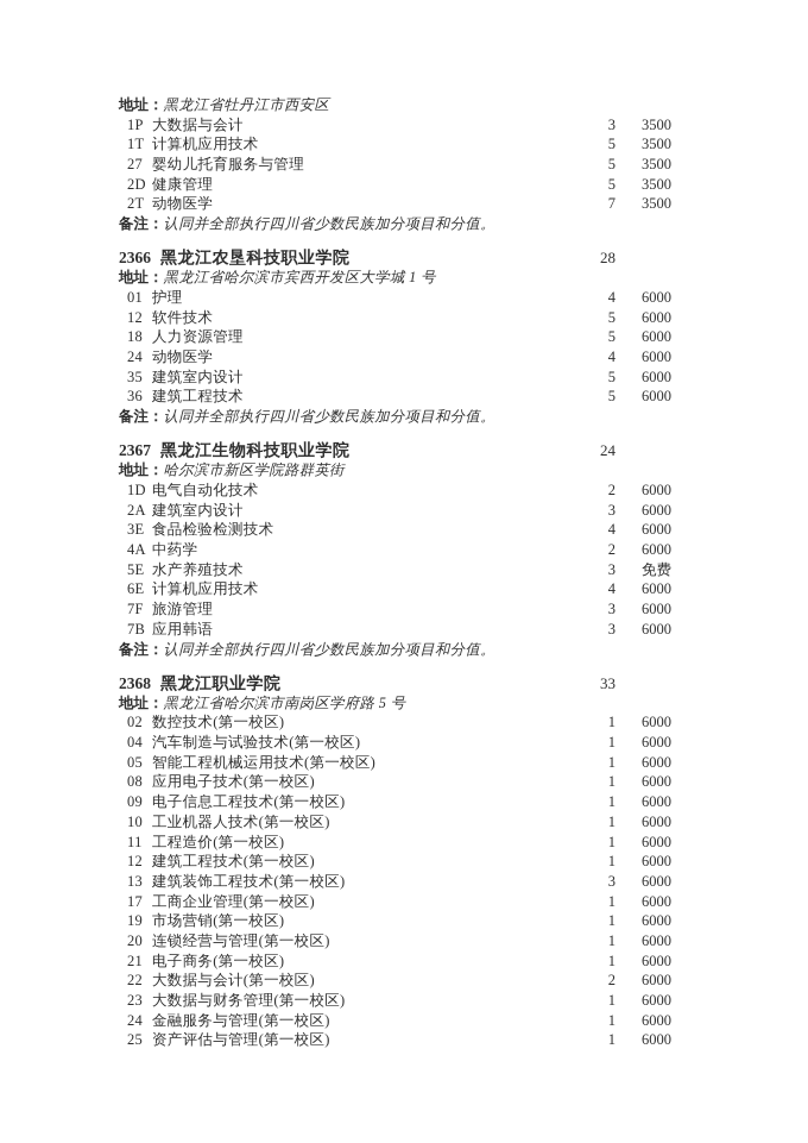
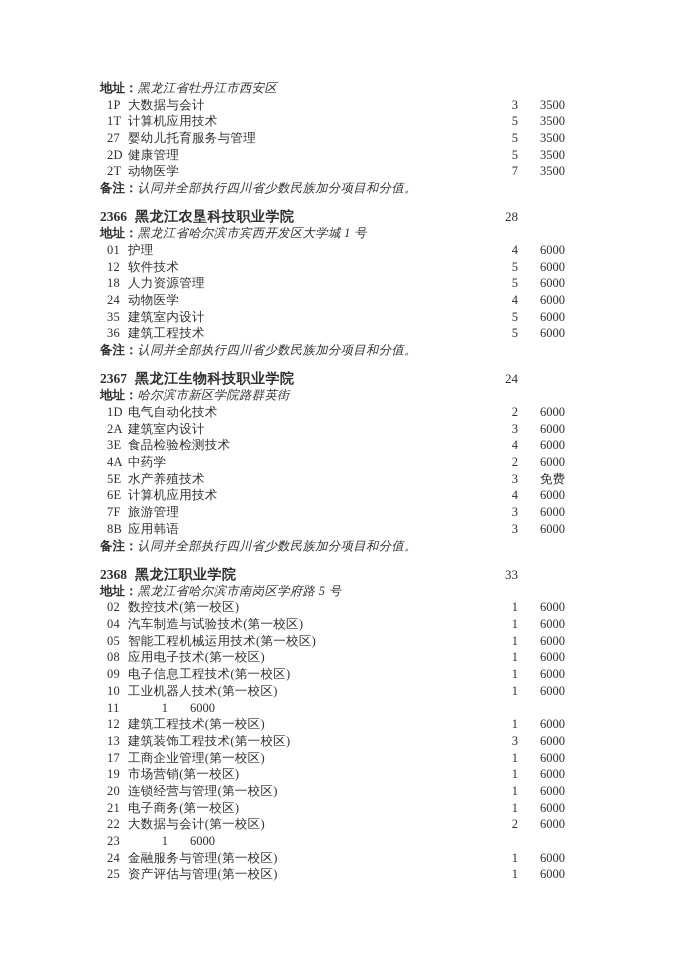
  地址：黑龙江省牡丹江市西安区
  1P
  大数据与会计
  3
  3500
  1T
  计算机应用技术
  5
  3500
  27
  婴幼儿托育服务与管理
  5
  3500
  2D
  健康管理
  5
  3500
  2T
  动物医学
  7
  3500
  备注：认同并全部执行四川省少数民族加分项目和分值。
  2366
  黑龙江农垦科技职业学院
  28
  地址：黑龙江省哈尔滨市宾西开发区大学城 1 号
  01
  护理
  4
  6000
  12
  软件技术
  5
  6000
  18
  人力资源管理
  5
  6000
  24
  动物医学
  4
  6000
  35
  建筑室内设计
  5
  6000
  36
  建筑工程技术
  5
  6000
  备注：认同并全部执行四川省少数民族加分项目和分值。
  2367
  黑龙江生物科技职业学院
  24
  地址：哈尔滨市新区学院路群英街
  1D
  电气自动化技术
  2
  6000
  2A
  建筑室内设计
  3
  6000
  3E
  食品检验检测技术
  4
  6000
  4A
  中药学
  2
  6000
  5E
  水产养殖技术
  3
  免费
  6E
  计算机应用技术
  4
  6000
  7F
  旅游管理
  3
  6000
- 7B
+ 8B
  应用韩语
  3
  6000
  备注：认同并全部执行四川省少数民族加分项目和分值。
  2368
  黑龙江职业学院
  33
  地址：黑龙江省哈尔滨市南岗区学府路 5 号
  02
  数控技术(第一校区)
  1
  6000
  04
  汽车制造与试验技术(第一校区)
  1
  6000
  05
  智能工程机械运用技术(第一校区)
  1
  6000
  08
  应用电子技术(第一校区)
  1
  6000
  09
  电子信息工程技术(第一校区)
  1
  6000
  10
  工业机器人技术(第一校区)
  1
  6000
  11
- 工程造价(第一校区)
  1
  6000
  12
  建筑工程技术(第一校区)
  1
  6000
  13
  建筑装饰工程技术(第一校区)
  3
  6000
  17
  工商企业管理(第一校区)
  1
  6000
  19
  市场营销(第一校区)
  1
  6000
  20
  连锁经营与管理(第一校区)
  1
  6000
  21
  电子商务(第一校区)
  1
  6000
  22
  大数据与会计(第一校区)
  2
  6000
  23
- 大数据与财务管理(第一校区)
  1
  6000
  24
  金融服务与管理(第一校区)
  1
  6000
  25
  资产评估与管理(第一校区)
  1
  6000
